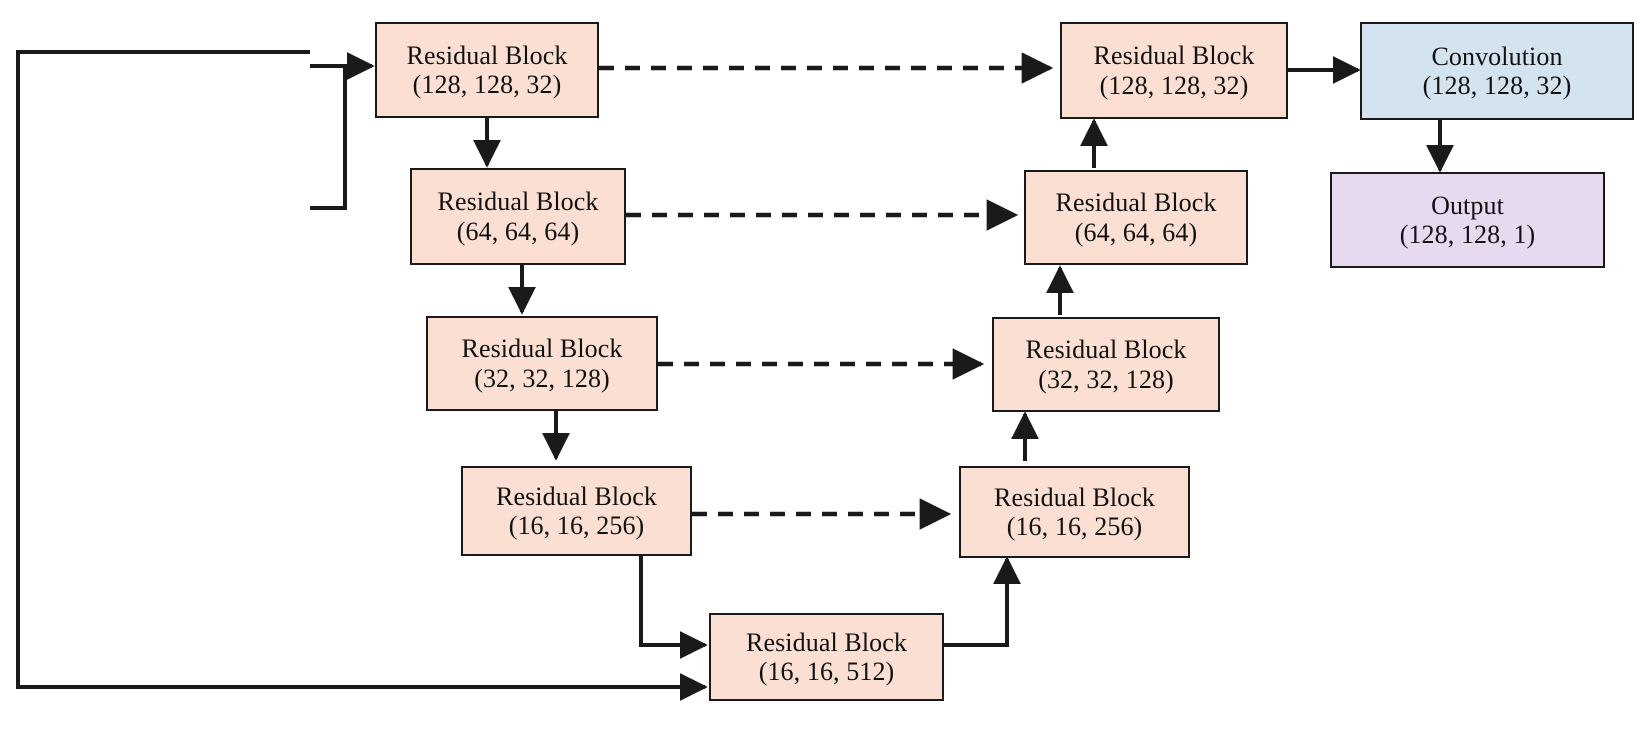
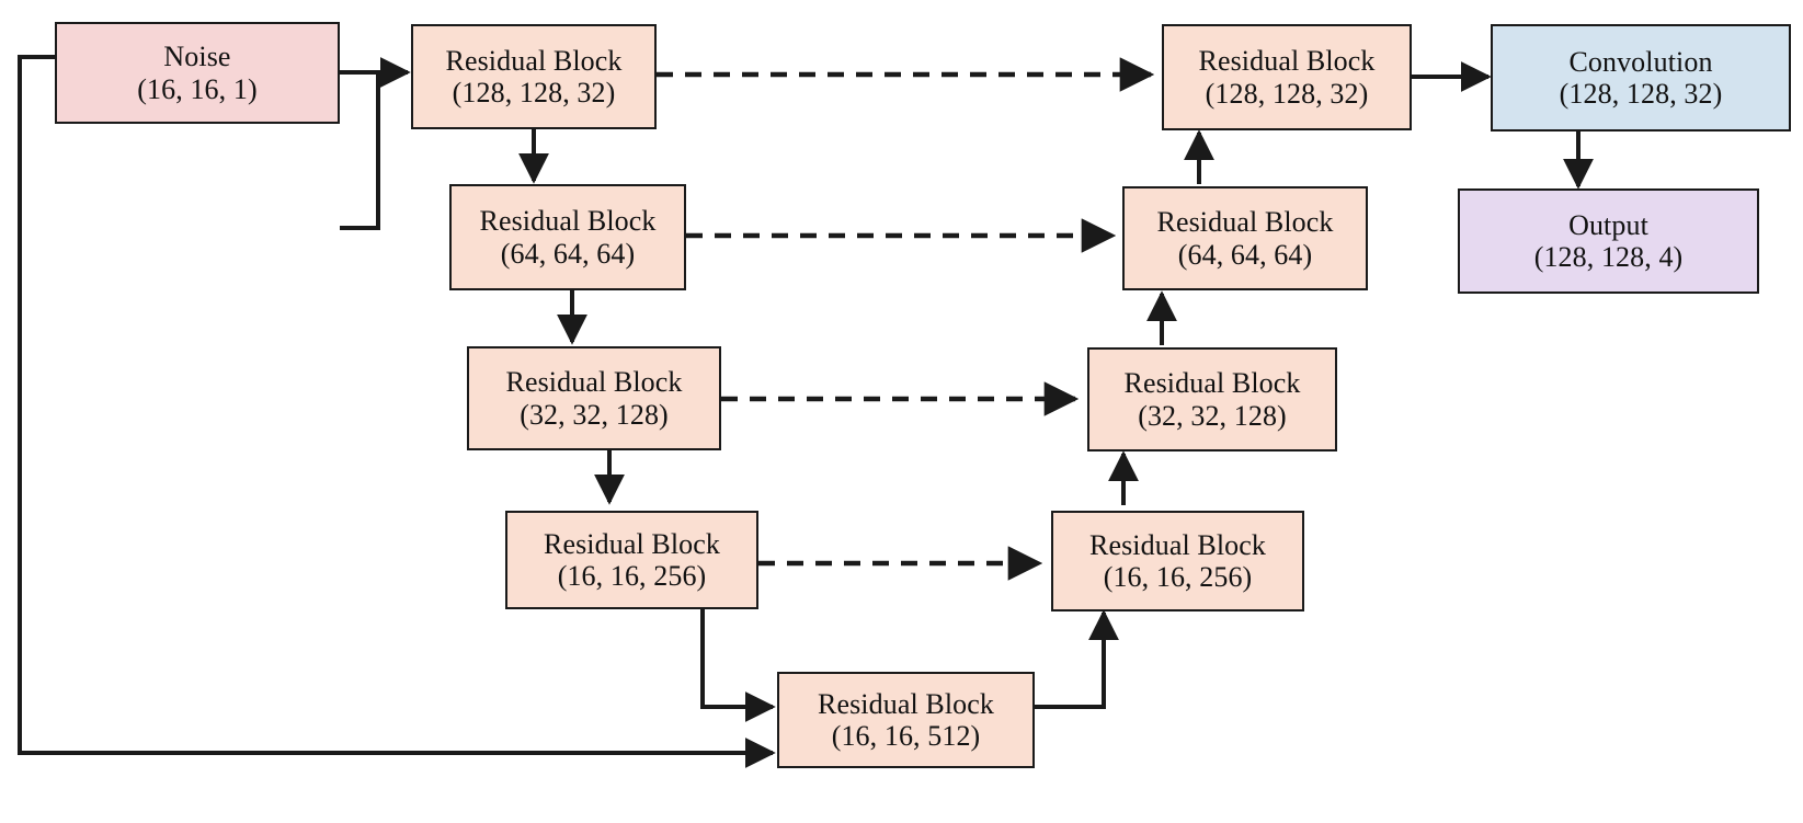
+ Noise
+ (16, 16, 1)
  Residual Block
  (128, 128, 32)
  Residual Block
  (64, 64, 64)
  Residual Block
  (32, 32, 128)
  Residual Block
  (16, 16, 256)
  Residual Block
  (16, 16, 512)
  Residual Block
  (16, 16, 256)
  Residual Block
  (32, 32, 128)
  Residual Block
  (64, 64, 64)
  Residual Block
  (128, 128, 32)
  Convolution
  (128, 128, 32)
  Output
- (128, 128, 1)
+ (128, 128, 4)
